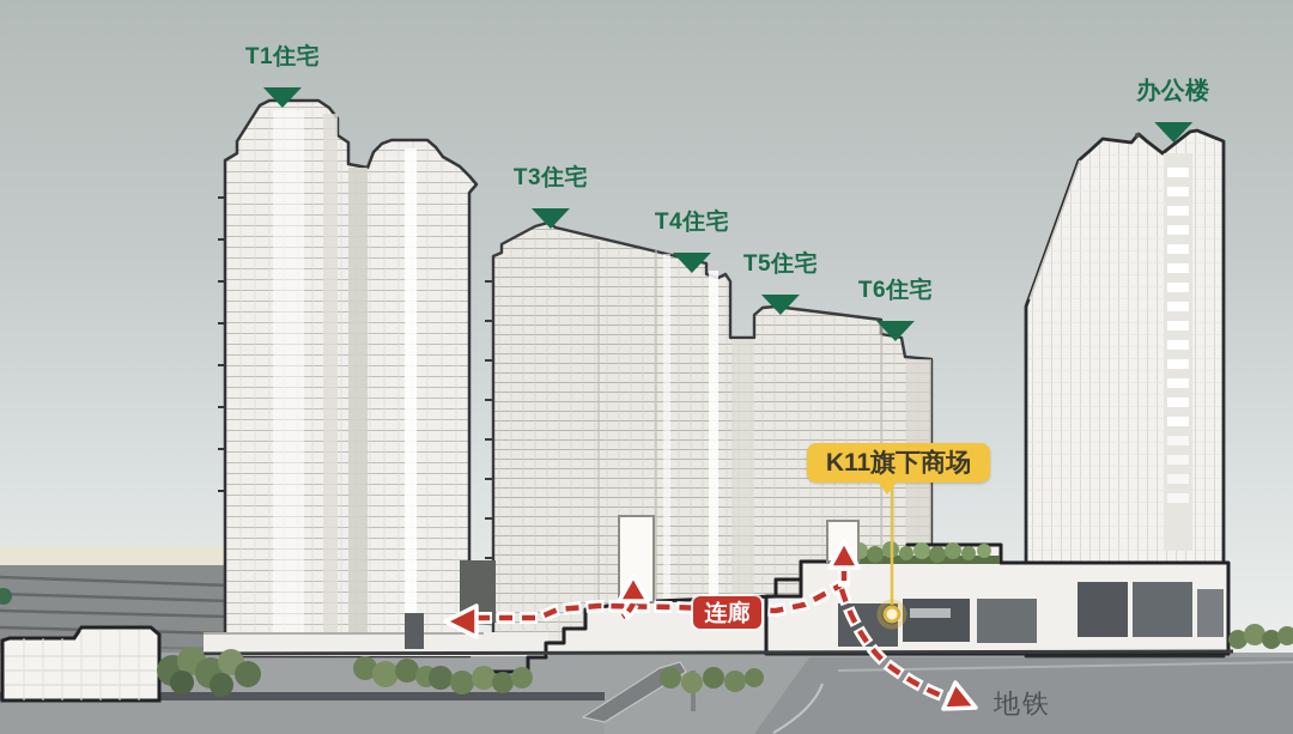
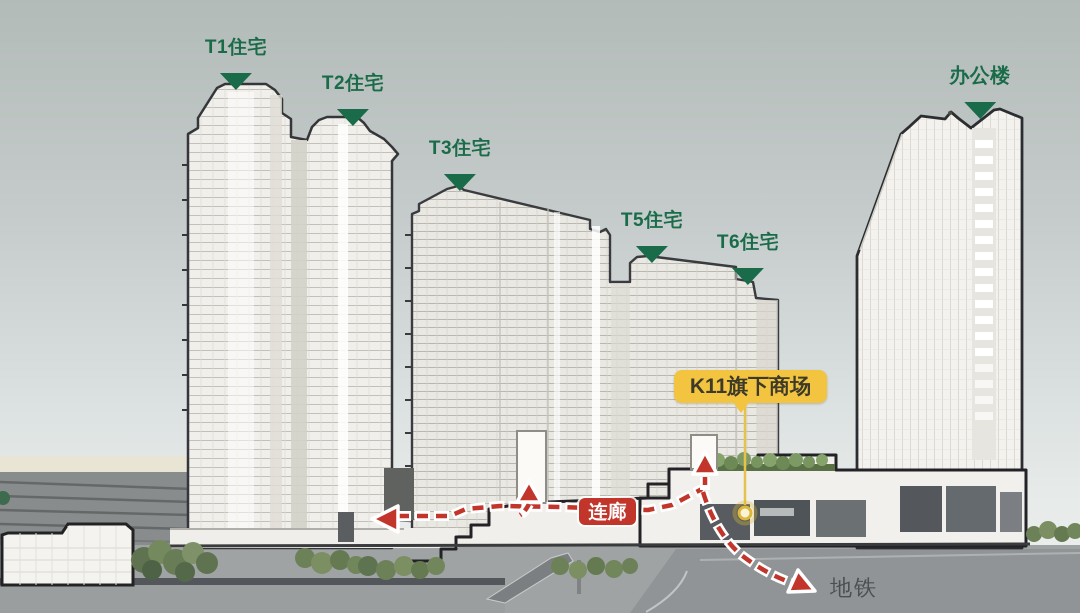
  T1住宅
+ T2住宅
  T3住宅
- T4住宅
  T5住宅
  T6住宅
  办公楼
  K11旗下商场
  连廊
  地铁
